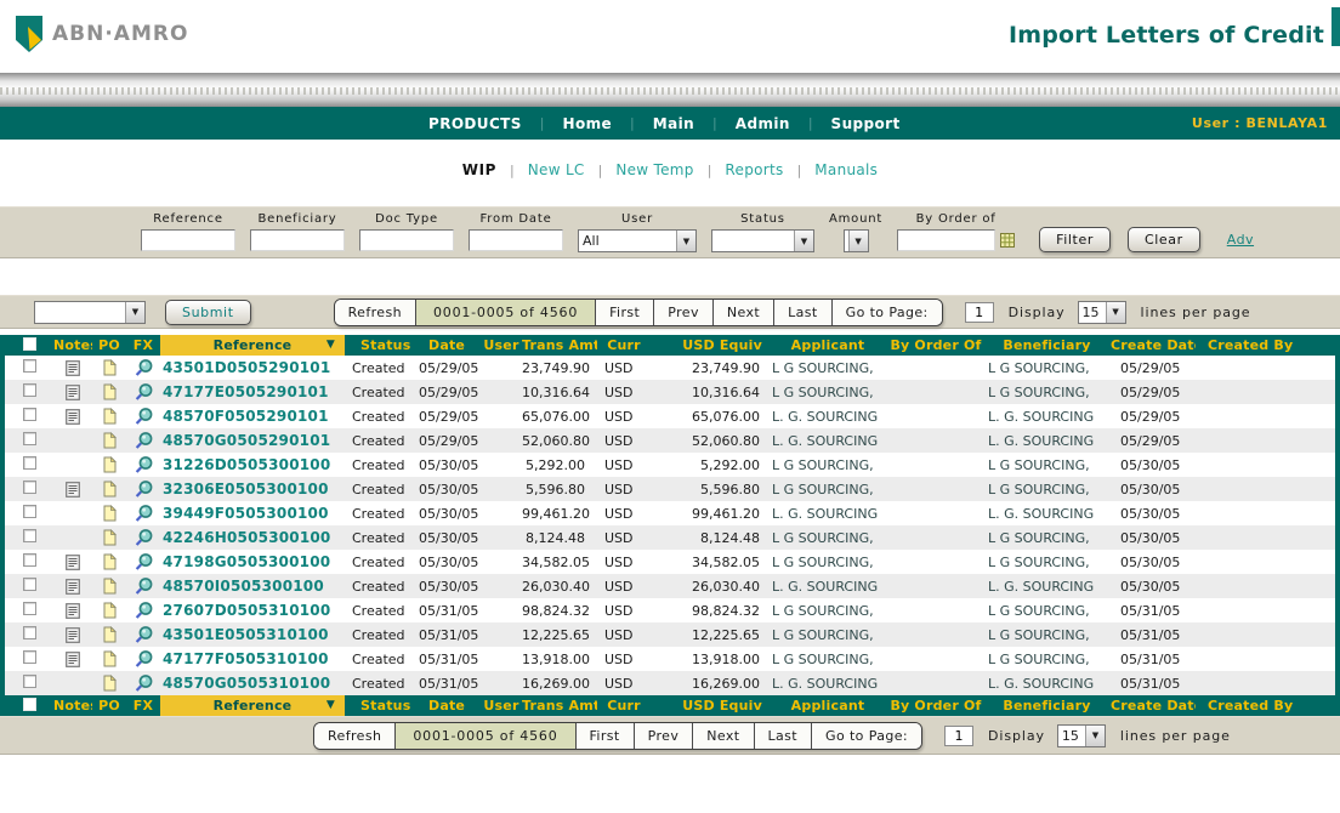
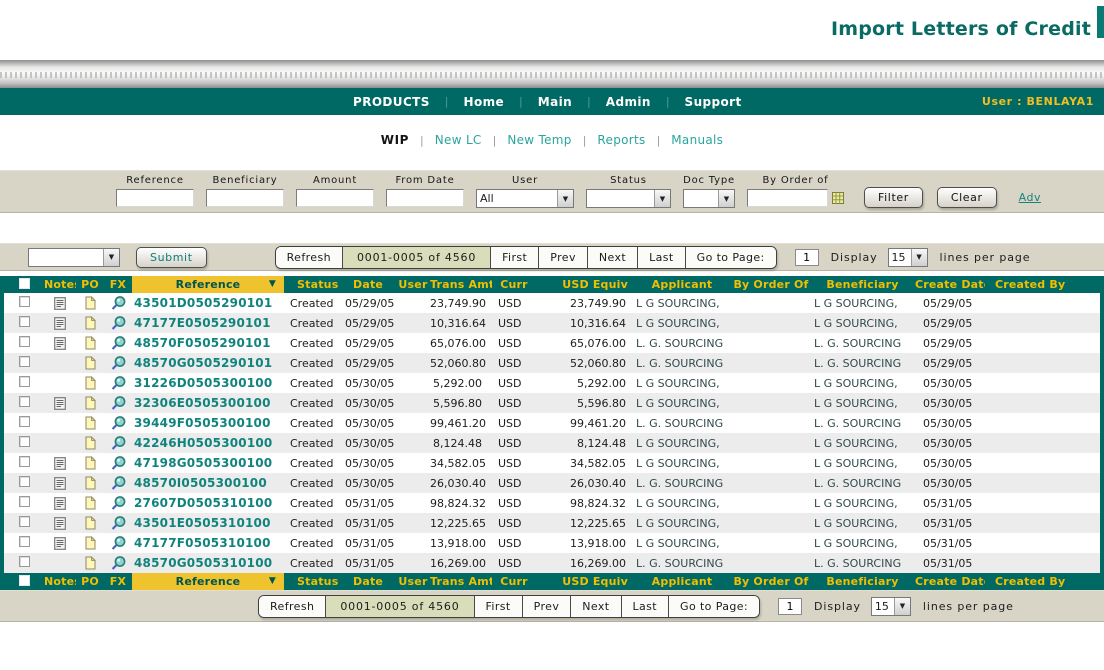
- ABN·AMRO
  Import Letters of Credit
  PRODUCTS
  |
  Home
  |
  Main
  |
  Admin
  |
  Support
  User : BENLAYA1
  WIP | New LC | New Temp | Reports | Manuals
  Reference
  Beneficiary
- Doc Type
+ Amount
  From Date
  User
  All
  ▼
  Status
  ▼
- Amount
+ Doc Type
  ▼
  By Order of
  Filter
  Clear
  Adv
  ▼
  Submit
  Refresh
  0001-0005 of 4560
  First
  Prev
  Next
  Last
  Go to Page:
  1
  Display
  15
  ▼
  lines per page
  	Note	PO	FX	Reference ▼	Status	Date	User	Trans Amt	Curr	USD Equiv	Applicant	By Order Of	Beneficiary	Create Dat	Created By
  				43501D0505290101	Created	05/29/05		23,749.90	USD	23,749.90	L G SOURCING,		L G SOURCING,	05/29/05
  				47177E0505290101	Created	05/29/05		10,316.64	USD	10,316.64	L G SOURCING,		L G SOURCING,	05/29/05
  				48570F0505290101	Created	05/29/05		65,076.00	USD	65,076.00	L. G. SOURCING		L. G. SOURCING	05/29/05
  				48570G0505290101	Created	05/29/05		52,060.80	USD	52,060.80	L. G. SOURCING		L. G. SOURCING	05/29/05
  				31226D0505300100	Created	05/30/05		5,292.00	USD	5,292.00	L G SOURCING,		L G SOURCING,	05/30/05
  				32306E0505300100	Created	05/30/05		5,596.80	USD	5,596.80	L G SOURCING,		L G SOURCING,	05/30/05
  				39449F0505300100	Created	05/30/05		99,461.20	USD	99,461.20	L. G. SOURCING		L. G. SOURCING	05/30/05
  				42246H0505300100	Created	05/30/05		8,124.48	USD	8,124.48	L G SOURCING,		L G SOURCING,	05/30/05
  				47198G0505300100	Created	05/30/05		34,582.05	USD	34,582.05	L G SOURCING,		L G SOURCING,	05/30/05
  				48570I0505300100	Created	05/30/05		26,030.40	USD	26,030.40	L. G. SOURCING		L. G. SOURCING	05/30/05
  				27607D0505310100	Created	05/31/05		98,824.32	USD	98,824.32	L G SOURCING,		L G SOURCING,	05/31/05
  				43501E0505310100	Created	05/31/05		12,225.65	USD	12,225.65	L G SOURCING,		L G SOURCING,	05/31/05
  				47177F0505310100	Created	05/31/05		13,918.00	USD	13,918.00	L G SOURCING,		L G SOURCING,	05/31/05
  				48570G0505310100	Created	05/31/05		16,269.00	USD	16,269.00	L. G. SOURCING		L. G. SOURCING	05/31/05
  	Note	PO	FX	Reference ▼	Status	Date	User	Trans Amt	Curr	USD Equiv	Applicant	By Order Of	Beneficiary	Create Dat	Created By
  Refresh
  0001-0005 of 4560
  First
  Prev
  Next
  Last
  Go to Page:
  1
  Display
  15
  ▼
  lines per page
